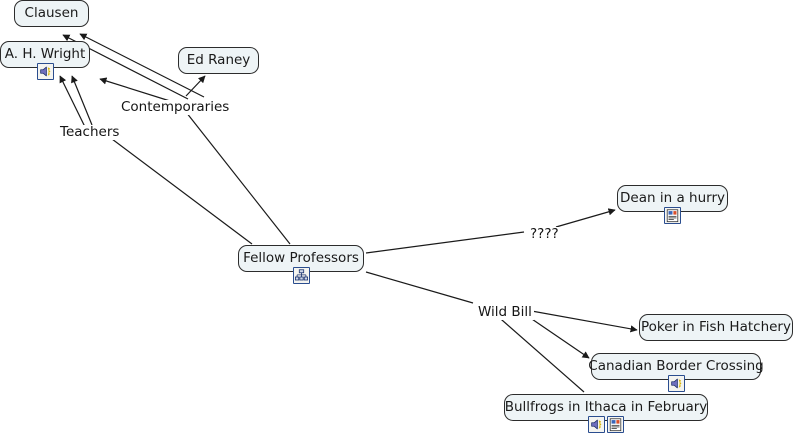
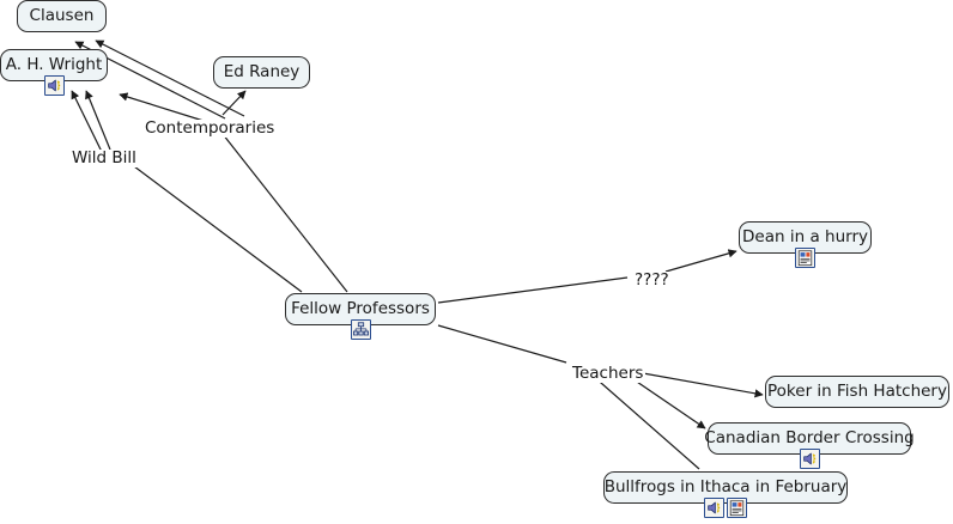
  Clausen
  A. H. Wright
  Ed Raney
  Fellow Professors
  Dean in a hurry
  Poker in Fish Hatchery
  Canadian Border Crossing
  Bullfrogs in Ithaca in February
  Contemporaries
- Teachers
+ Wild Bill
  ????
- Wild Bill
+ Teachers
